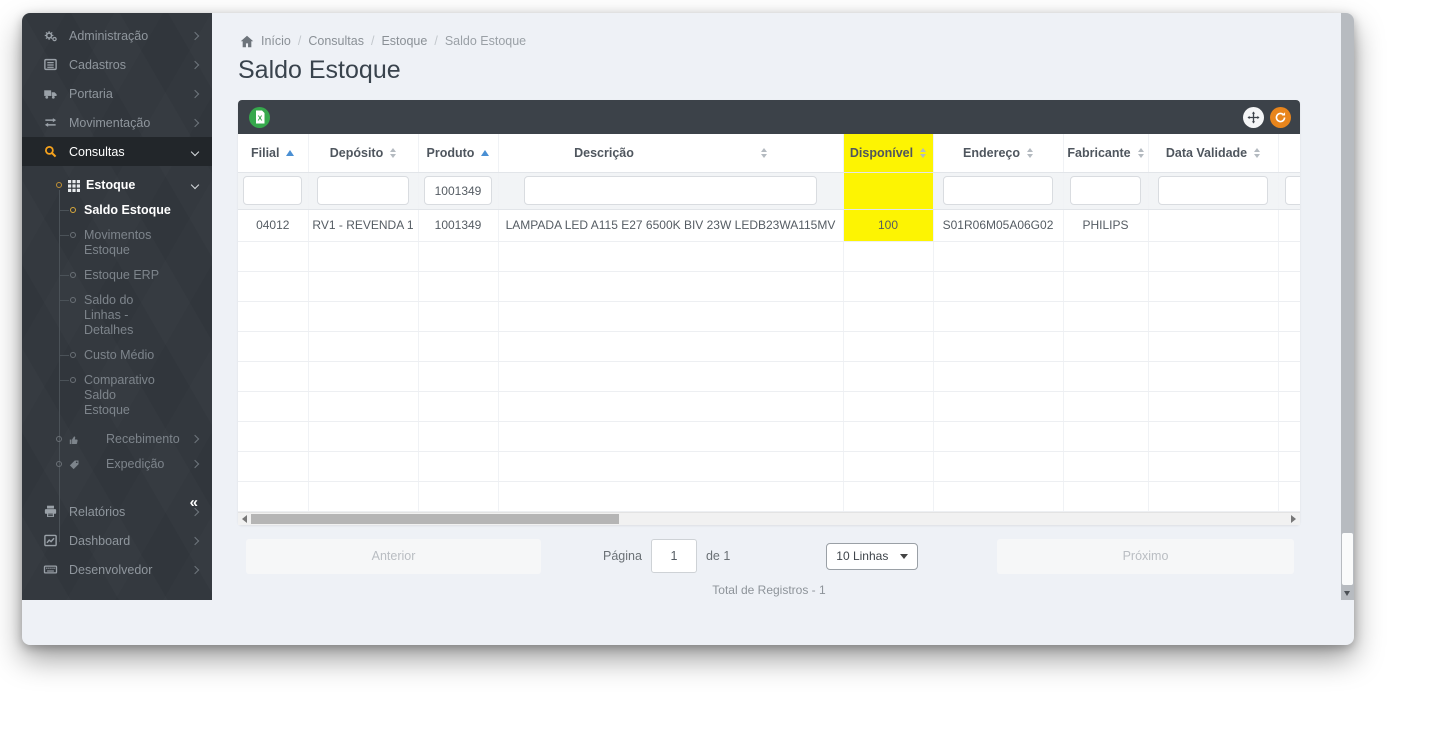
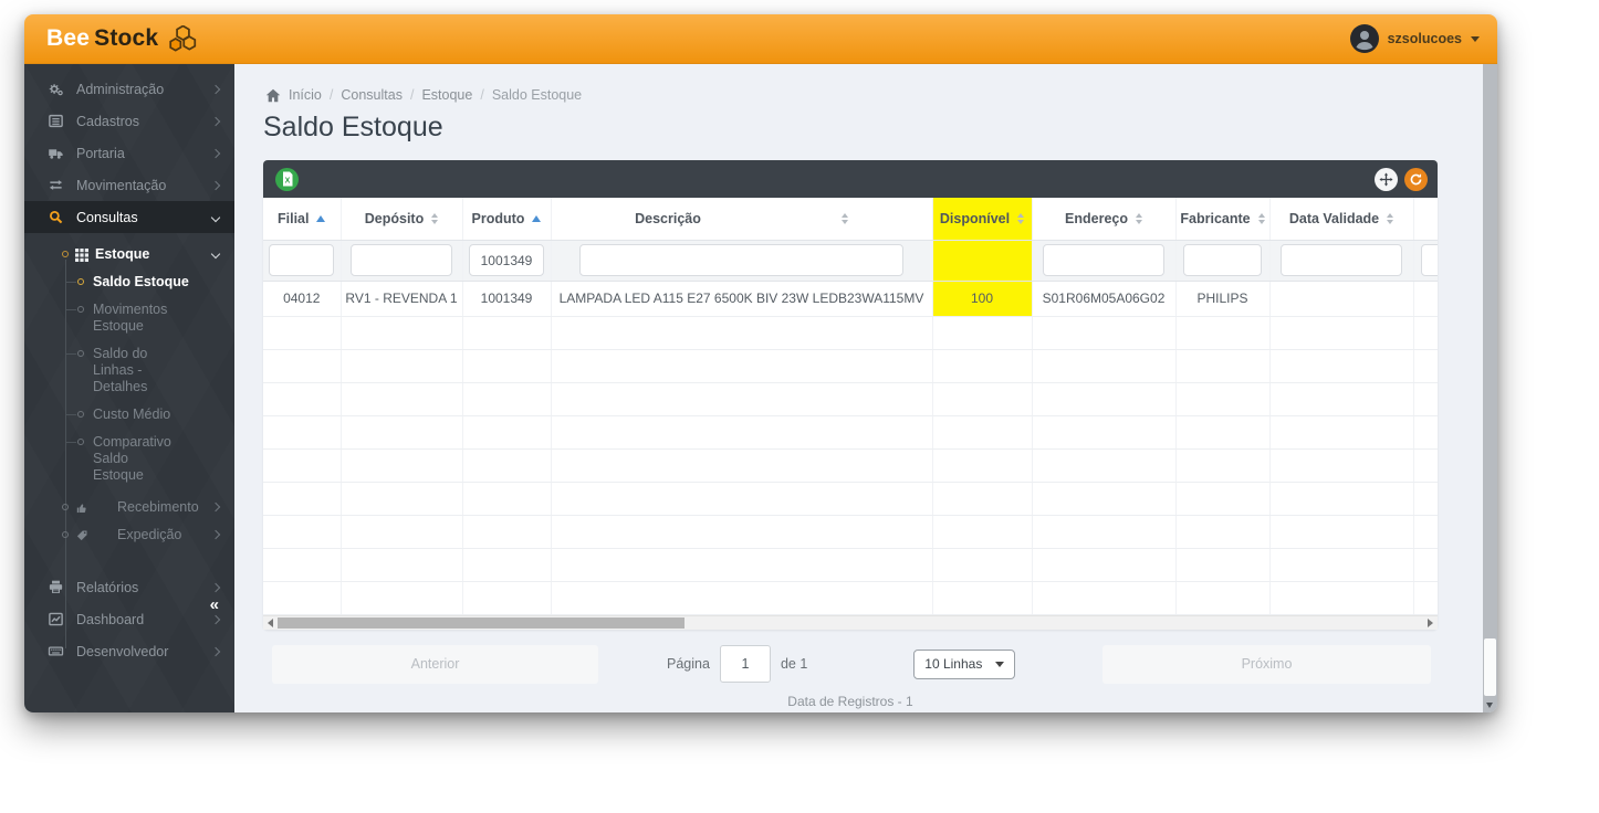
+ Bee
+ Stock
+ szsolucoes
  Administração
  Cadastros
  Portaria
  Movimentação
  Consultas
  Estoque
  Saldo Estoque
  Movimentos Estoque
- Estoque ERP
  Saldo do Linhas - Detalhes
  Custo Médio
  Comparativo Saldo Estoque
  Recebimento
  Expedição
  Relatórios
  Dashboard
  Desenvolvedor
  «
  Início
  Consultas
  Estoque
  Saldo Estoque
  Saldo Estoque
  Filial	Depósito	Produto	Descrição	Disponível	Endereço	Fabricante	Data Validade
  		1001349
  04012	RV1 - REVENDA 1	1001349	LAMPADA LED A115 E27 6500K BIV 23W LEDB23WA115MV	100	S01R06M05A06G02	PHILIPS
  Anterior
  Página
  1
  de 1
  10 Linhas
  Próximo
- Total de Registros - 1
+ Data de Registros - 1
